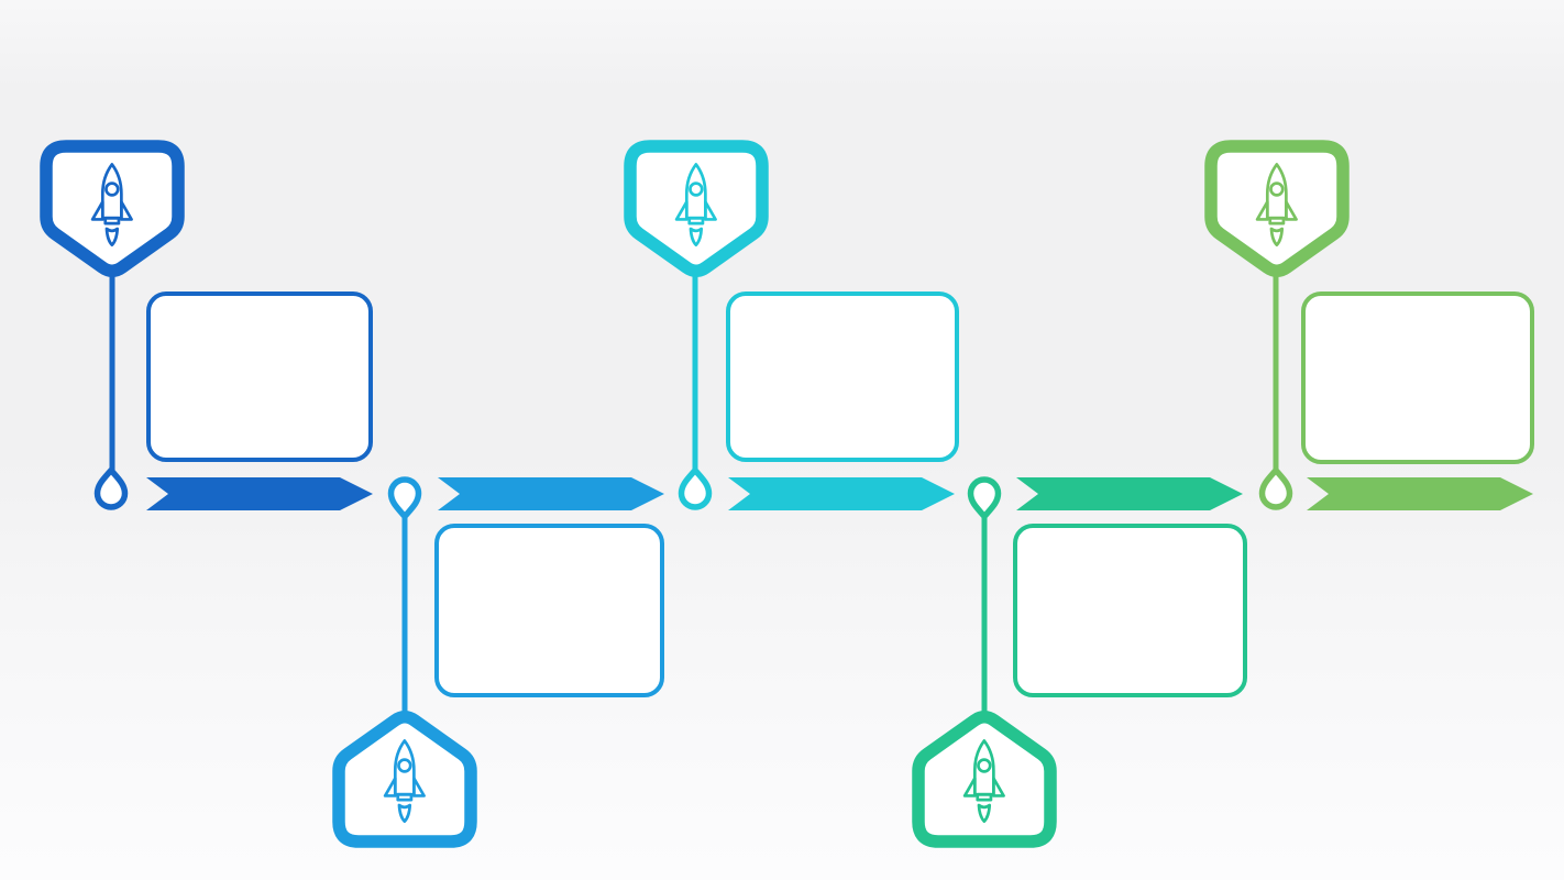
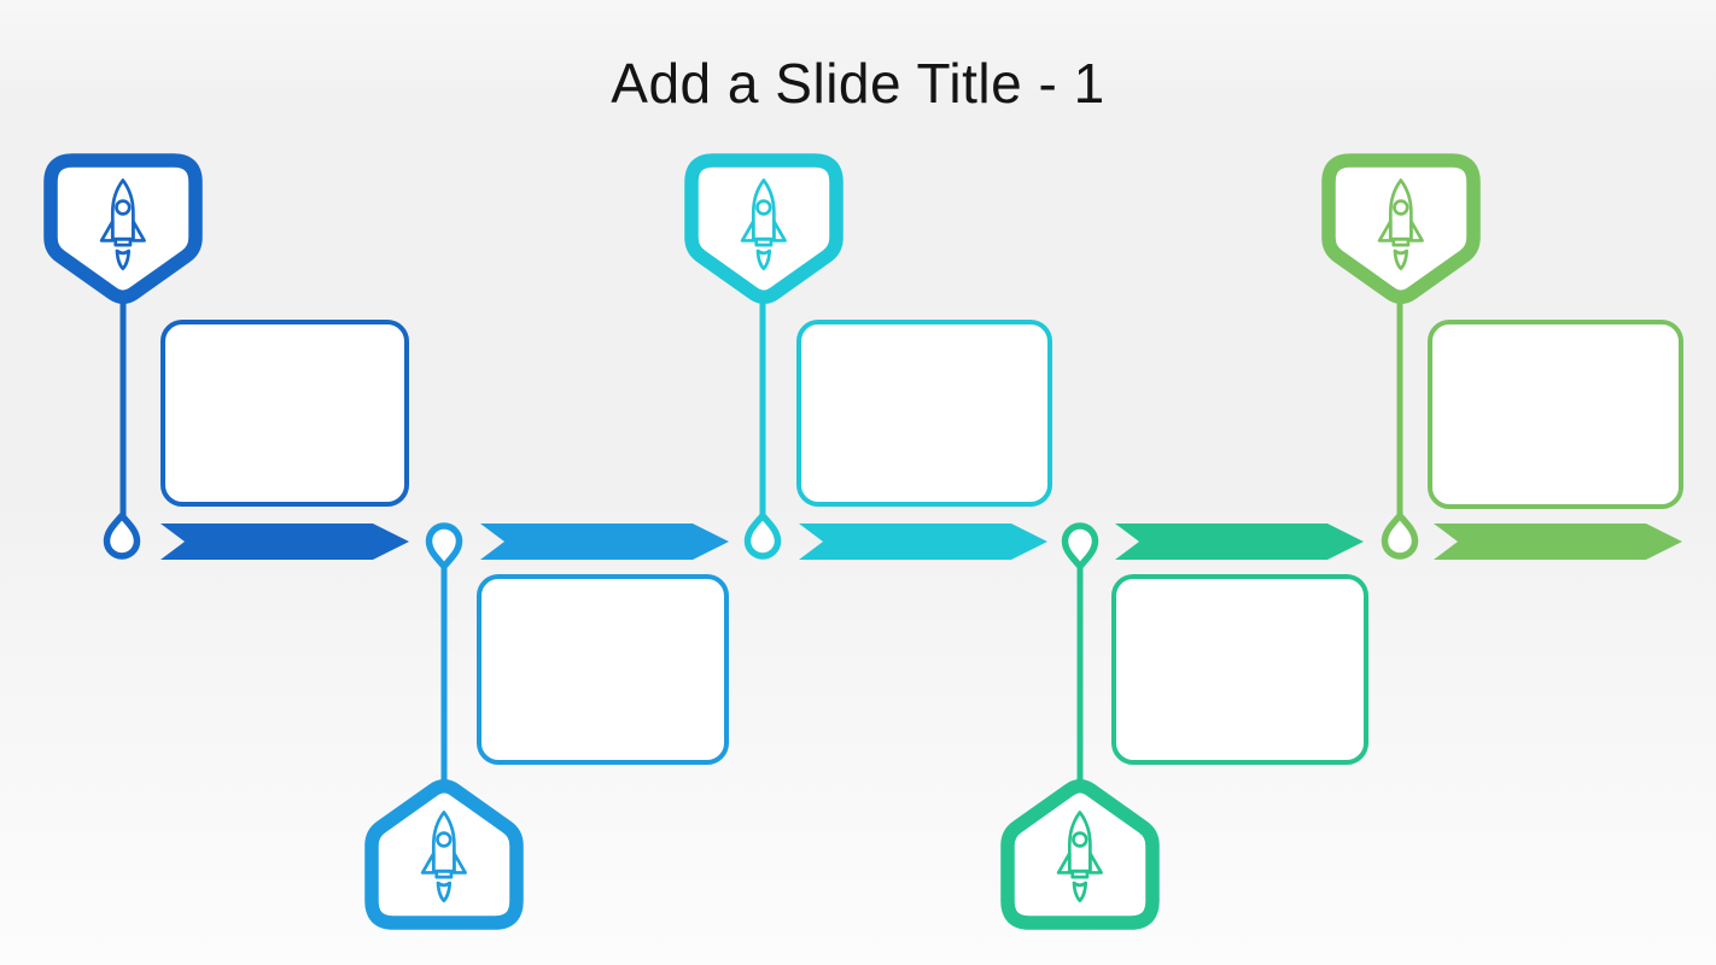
+ Add a Slide Title - 1
